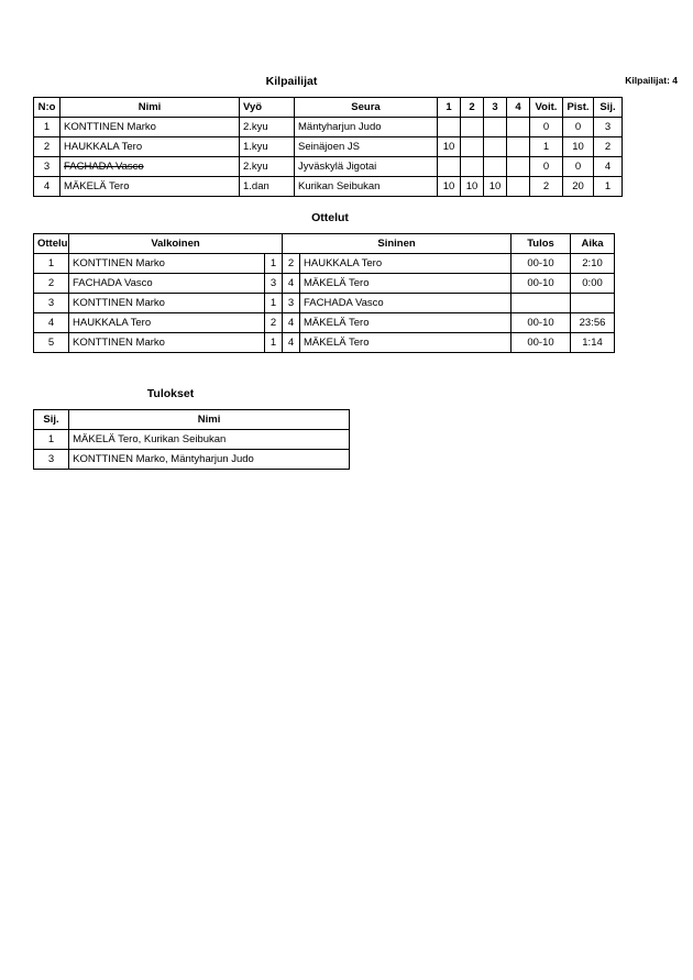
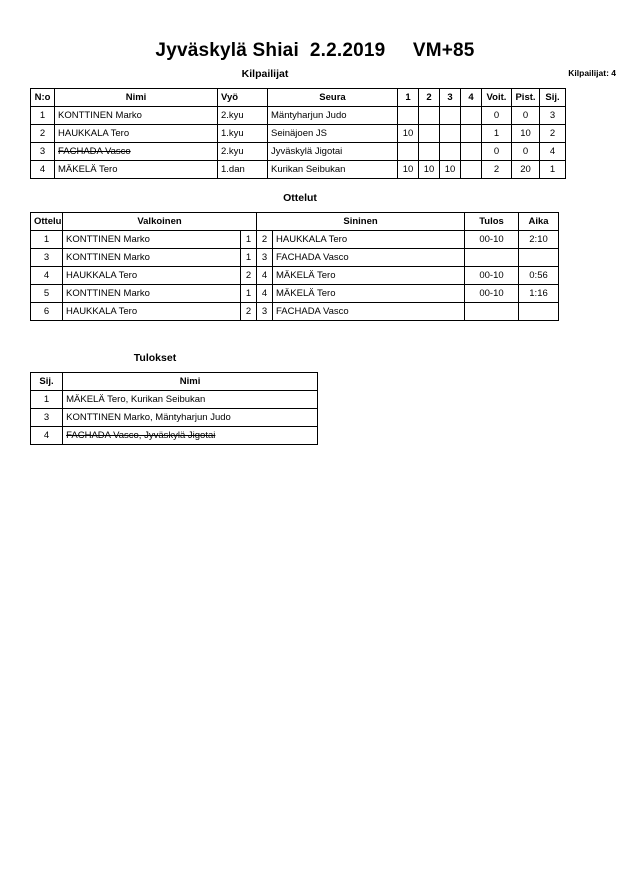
+ Jyväskylä Shiai 2.2.2019 VM+85
  Kilpailijat
  Kilpailijat: 4
  N:o	Nimi	Vyö	Seura	1	2	3	4	Voit.	Pist.	Sij.
  1	KONTTINEN Marko	2.kyu	Mäntyharjun Judo					0	0	3
  2	HAUKKALA Tero	1.kyu	Seinäjoen JS	10				1	10	2
  3	FACHADA Vasco	2.kyu	Jyväskylä Jigotai					0	0	4
  4	MÄKELÄ Tero	1.dan	Kurikan Seibukan	10	10	10		2	20	1
  Ottelut
  Ottelu	Valkoinen	Sininen	Tulos	Aika
  1	KONTTINEN Marko	1	2	HAUKKALA Tero	00-10	2:10
- 2	FACHADA Vasco	3	4	MÄKELÄ Tero	00-10	0:00
  3	KONTTINEN Marko	1	3	FACHADA Vasco
- 4	HAUKKALA Tero	2	4	MÄKELÄ Tero	00-10	23:56
+ 4	HAUKKALA Tero	2	4	MÄKELÄ Tero	00-10	0:56
- 5	KONTTINEN Marko	1	4	MÄKELÄ Tero	00-10	1:14
+ 5	KONTTINEN Marko	1	4	MÄKELÄ Tero	00-10	1:16
+ 6	HAUKKALA Tero	2	3	FACHADA Vasco
  Tulokset
  Sij.	Nimi
  1	MÄKELÄ Tero, Kurikan Seibukan
  3	KONTTINEN Marko, Mäntyharjun Judo
+ 4	FACHADA Vasco, Jyväskylä Jigotai
